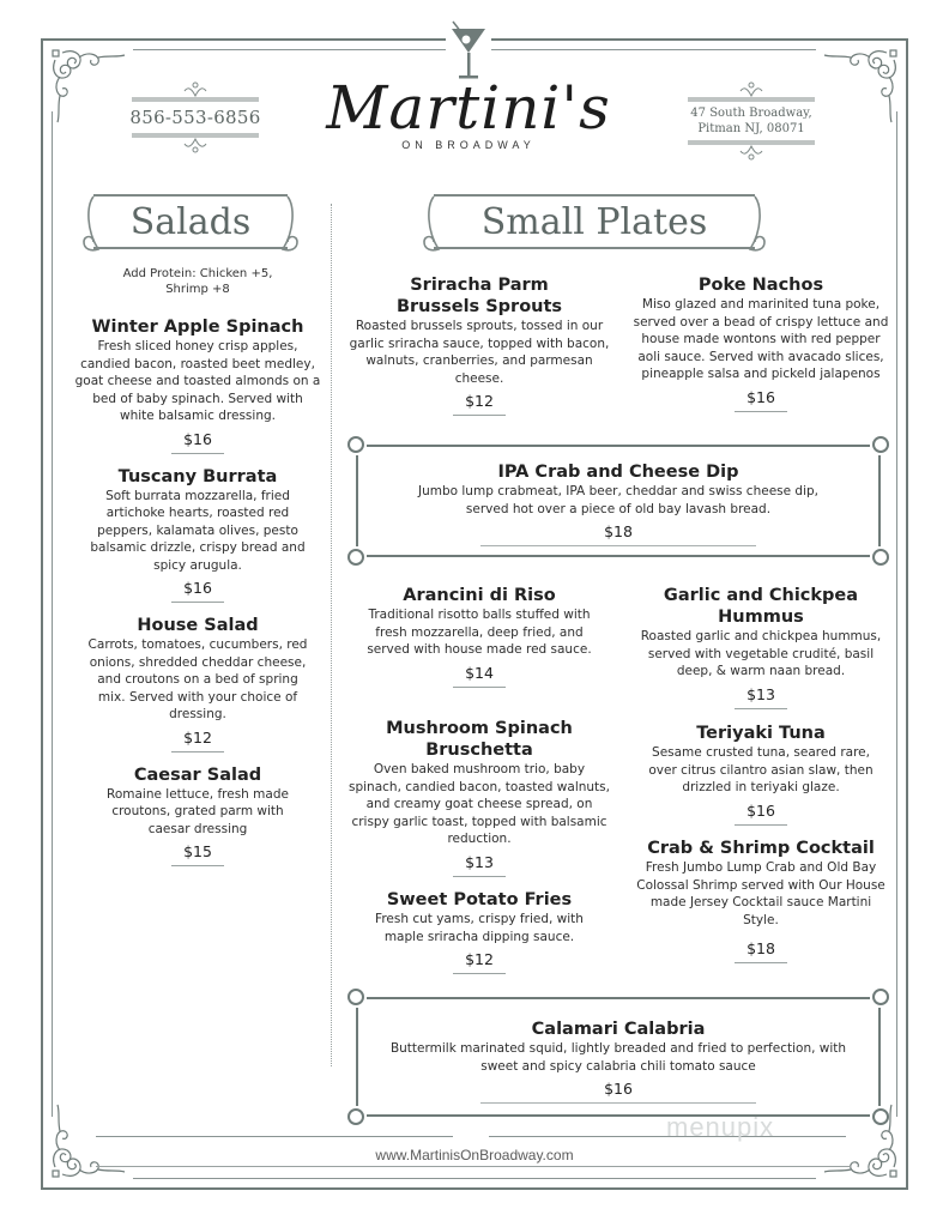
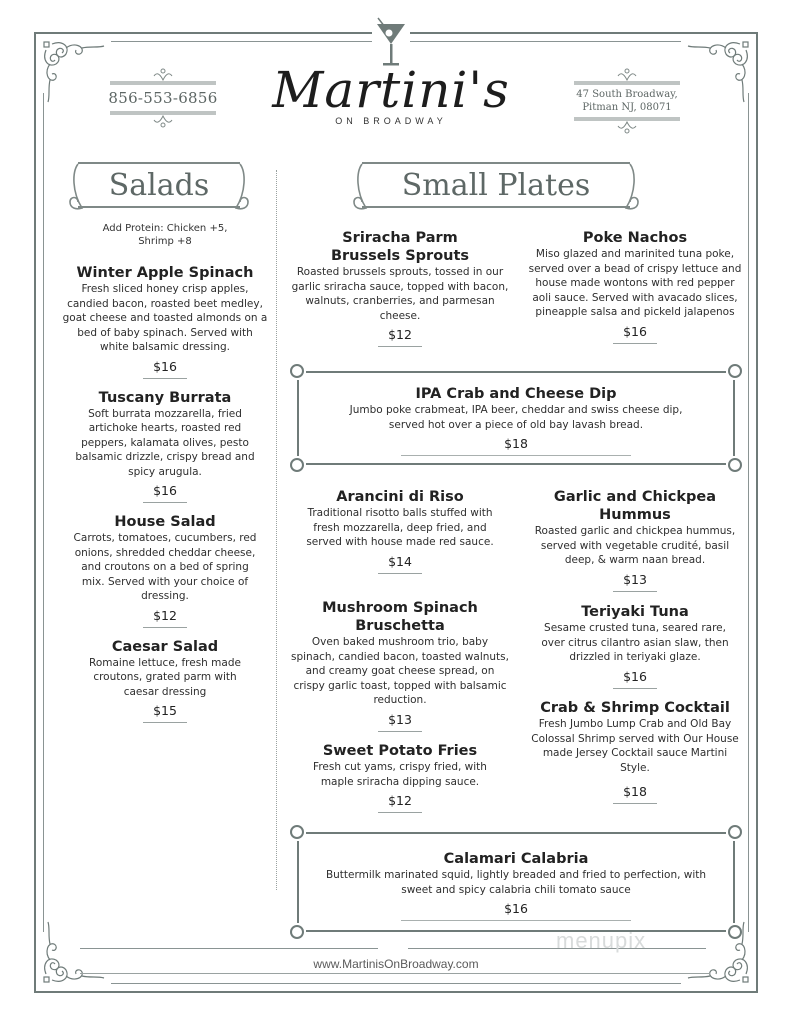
  856-553-6856
  Martini's
  ON BROADWAY
  47 South Broadway,
  Pitman NJ, 08071
  Salads
  Small Plates
  Add Protein: Chicken +5,
  Shrimp +8
  Winter Apple Spinach
  Fresh sliced honey crisp apples, candied bacon, roasted beet medley, goat cheese and toasted almonds on a bed of baby spinach. Served with white balsamic dressing.
  $16
  Tuscany Burrata
  Soft burrata mozzarella, fried artichoke hearts, roasted red peppers, kalamata olives, pesto balsamic drizzle, crispy bread and spicy arugula.
  $16
  House Salad
  Carrots, tomatoes, cucumbers, red onions, shredded cheddar cheese, and croutons on a bed of spring mix. Served with your choice of dressing.
  $12
  Caesar Salad
  Romaine lettuce, fresh made croutons, grated parm with caesar dressing
  $15
  Sriracha Parm Brussels Sprouts
  Roasted brussels sprouts, tossed in our garlic sriracha sauce, topped with bacon, walnuts, cranberries, and parmesan cheese.
  $12
  Poke Nachos
  Miso glazed and marinited tuna poke, served over a bead of crispy lettuce and house made wontons with red pepper aoli sauce. Served with avacado slices, pineapple salsa and pickeld jalapenos
  $16
  IPA Crab and Cheese Dip
- Jumbo lump crabmeat, IPA beer, cheddar and swiss cheese dip, served hot over a piece of old bay lavash bread.
+ Jumbo poke crabmeat, IPA beer, cheddar and swiss cheese dip, served hot over a piece of old bay lavash bread.
  $18
  Arancini di Riso
  Traditional risotto balls stuffed with fresh mozzarella, deep fried, and served with house made red sauce.
  $14
  Garlic and Chickpea Hummus
  Roasted garlic and chickpea hummus, served with vegetable crudité, basil deep, & warm naan bread.
  $13
  Mushroom Spinach Bruschetta
  Oven baked mushroom trio, baby spinach, candied bacon, toasted walnuts, and creamy goat cheese spread, on crispy garlic toast, topped with balsamic reduction.
  $13
  Teriyaki Tuna
  Sesame crusted tuna, seared rare, over citrus cilantro asian slaw, then drizzled in teriyaki glaze.
  $16
  Sweet Potato Fries
  Fresh cut yams, crispy fried, with maple sriracha dipping sauce.
  $12
  Crab & Shrimp Cocktail
  Fresh Jumbo Lump Crab and Old Bay Colossal Shrimp served with Our House made Jersey Cocktail sauce Martini Style.
  $18
  Calamari Calabria
  Buttermilk marinated squid, lightly breaded and fried to perfection, with sweet and spicy calabria chili tomato sauce
  $16
  menupix
  www.MartinisOnBroadway.com
